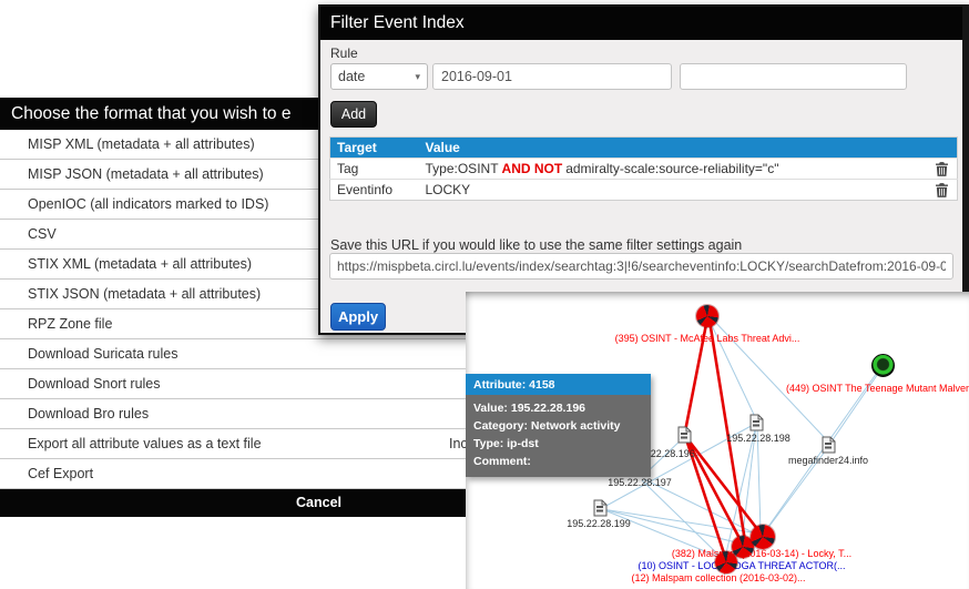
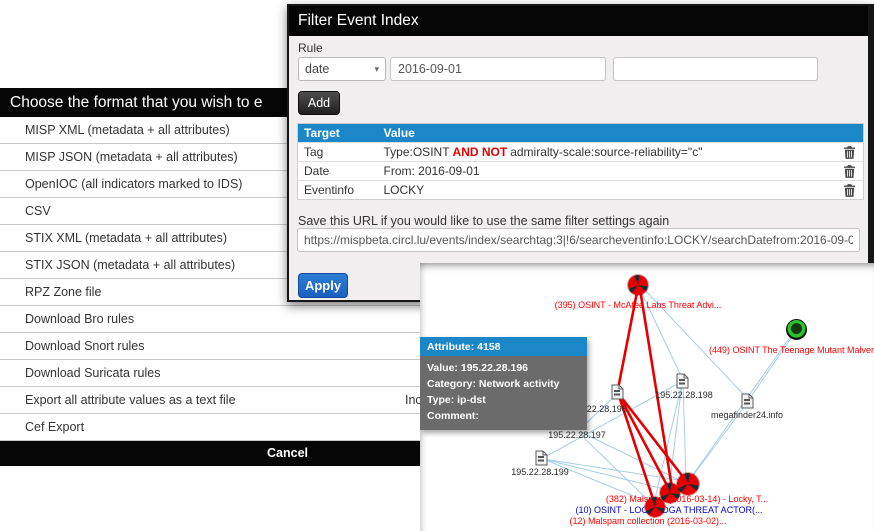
  Choose the format that you wish to e
  MISP XML (metadata + all attributes)
  MISP JSON (metadata + all attributes)
  OpenIOC (all indicators marked to IDS)
  CSV
  STIX XML (metadata + all attributes)
  STIX JSON (metadata + all attributes)
  RPZ Zone file
- Download Suricata rules
+ Download Bro rules
  Download Snort rules
- Download Bro rules
+ Download Suricata rules
  Export all attribute values as a text file
  Inc
  Cef Export
  Cancel
  Filter Event Index
  Rule
  date
  ▾
  2016-09-01
  Add
  Target	Value
  Tag	Type:OSINT AND NOT admiralty-scale:source-reliability="c"
+ Date	From: 2016-09-01
  Eventinfo	LOCKY
  Save this URL if you would like to use the same filter settings again
  https://mispbeta.circl.lu/events/index/searchtag:3|!6/searcheventinfo:LOCKY/searchDatefrom:2016-09-0
  Apply
  (395) OSINT - McAfee Labs Threat Advi...
  (449) OSINT The Teenage Mutant Malver
  195.22.28.198
  megafinder24.info
  195.22.28.197
  195.22.28.199
  (382) Mals016-03-14) - Locky, T...
  (10) OSINT - LO DGA THREAT ACTOR(...
  (12) Malspam collection (2016-03-02)...
  Attribute: 4158
  Value: 195.22.28.196
  Category: Network activity
  Type: ip-dst
  Comment:
